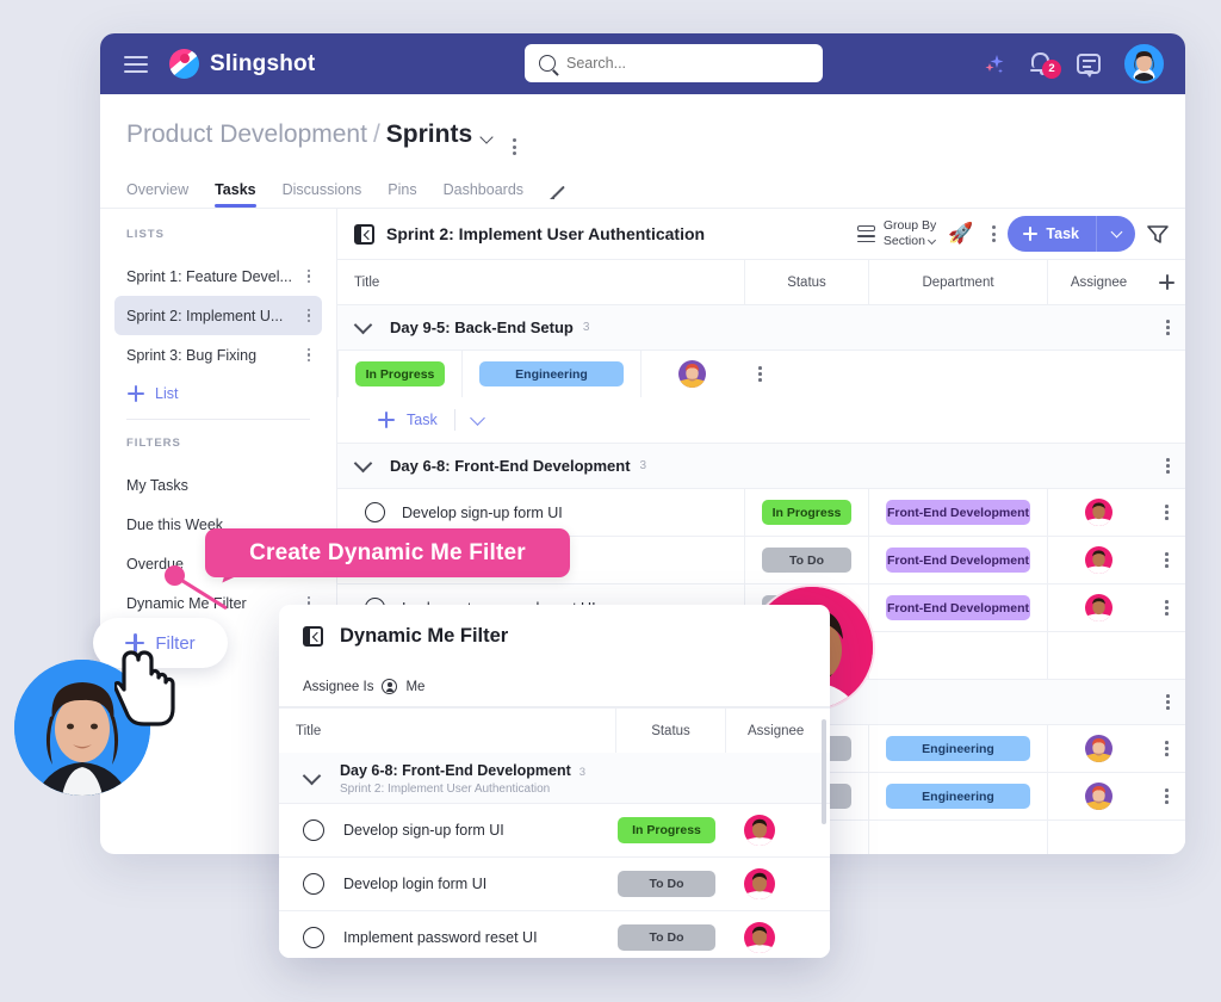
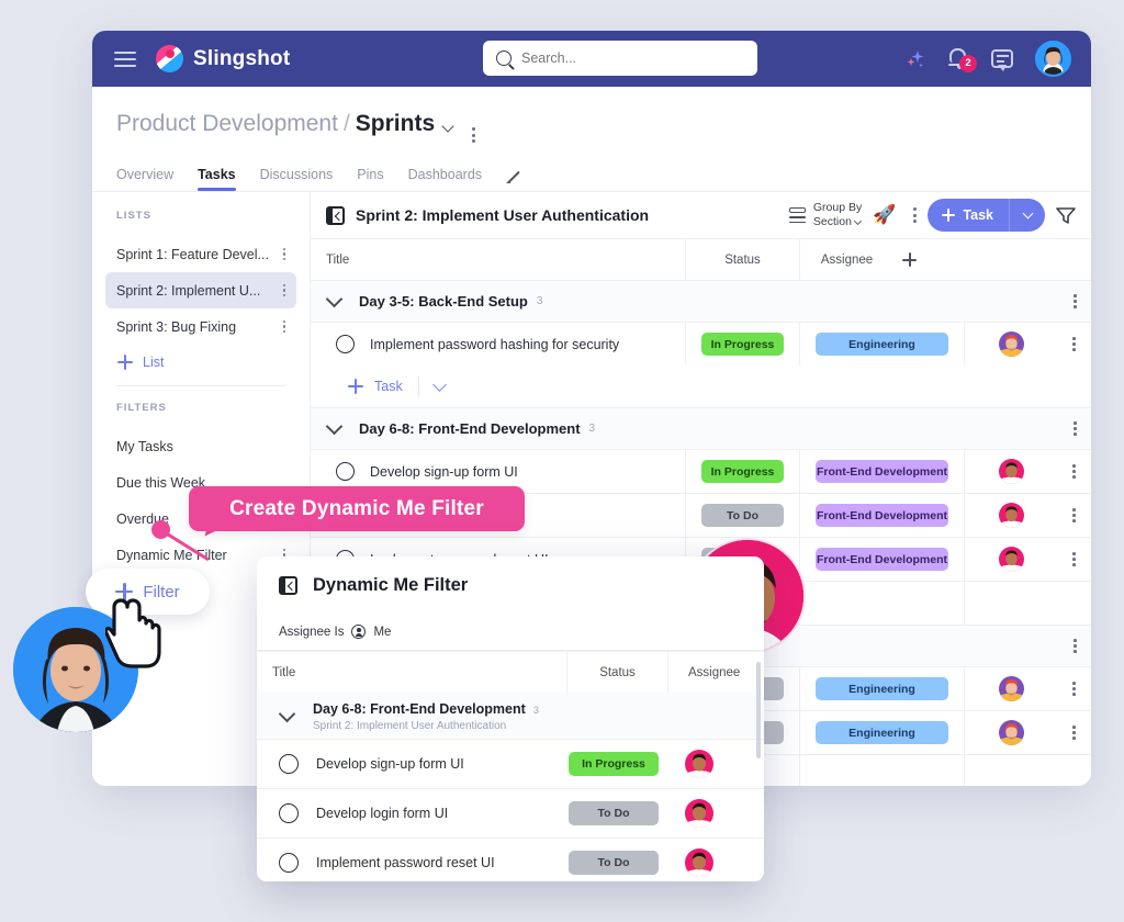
  Slingshot
  Search...
  2
  Product Development
  /
  Sprints
  Overview
  Tasks
  Discussions
  Pins
  Dashboards
  LISTS
  Sprint 1: Feature Devel...
  Sprint 2: Implement U...
  Sprint 3: Bug Fixing
  List
  FILTERS
  My Tasks
  Due this Week
  Overdue
  Dynamic Meilter
  Sprint 2: Implement User Authentication
  Group By
  Section
  🚀
  Task
  Title
  Status
- Department
  Assignee
- Day 9-5: Back-End Setup
+ Day 3-5: Back-End Setup
  3
+ Implement password hashing for security
  In Progress
  Engineering
  Task
  Day 6-8: Front-End Development
  3
  Develop sign-up form UI
  In Progress
  Front-End Development
  To Do
  Front-End Development
  Front-End Development
  Engineering
  Engineering
  Create Dynamic Me Filter
  Filter
  Dynamic Me Filter
  Assignee Is
  Me
  Title
  Status
  Assignee
  Day 6-8: Front-End Development 3
  Sprint 2: Implement User Authentication
  Develop sign-up form UI
  In Progress
  Develop login form UI
  To Do
  Implement password reset UI
  To Do
